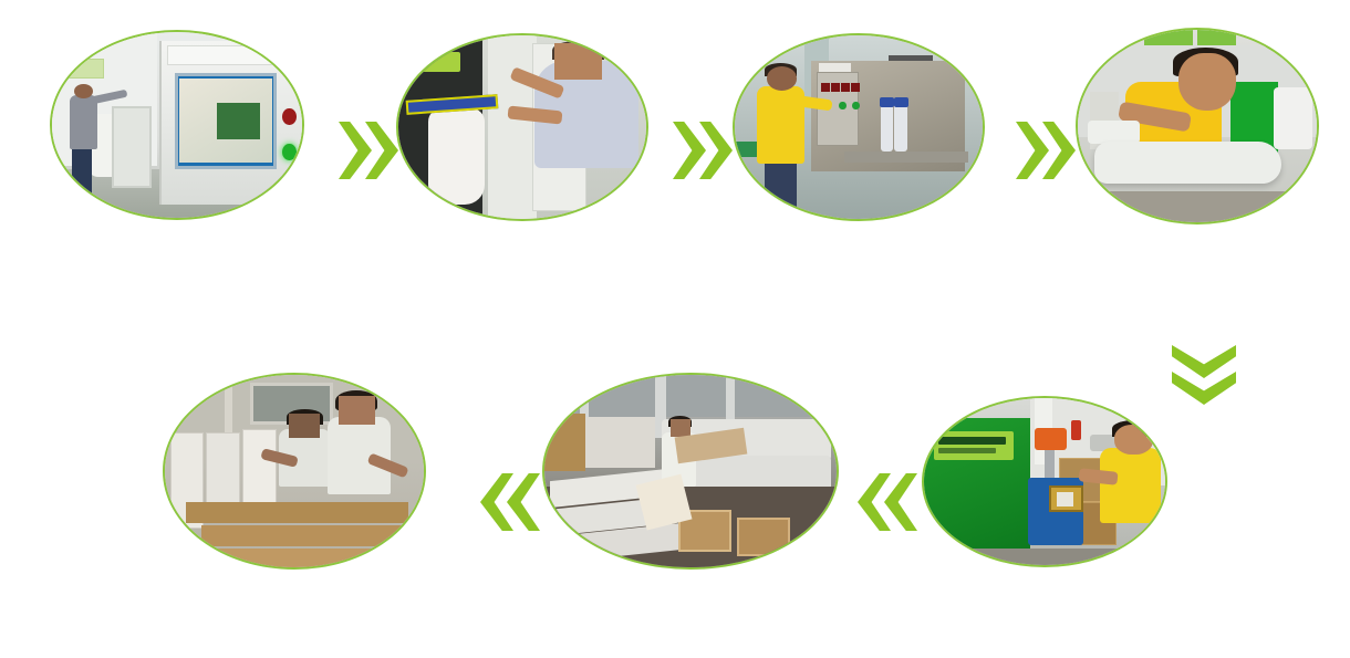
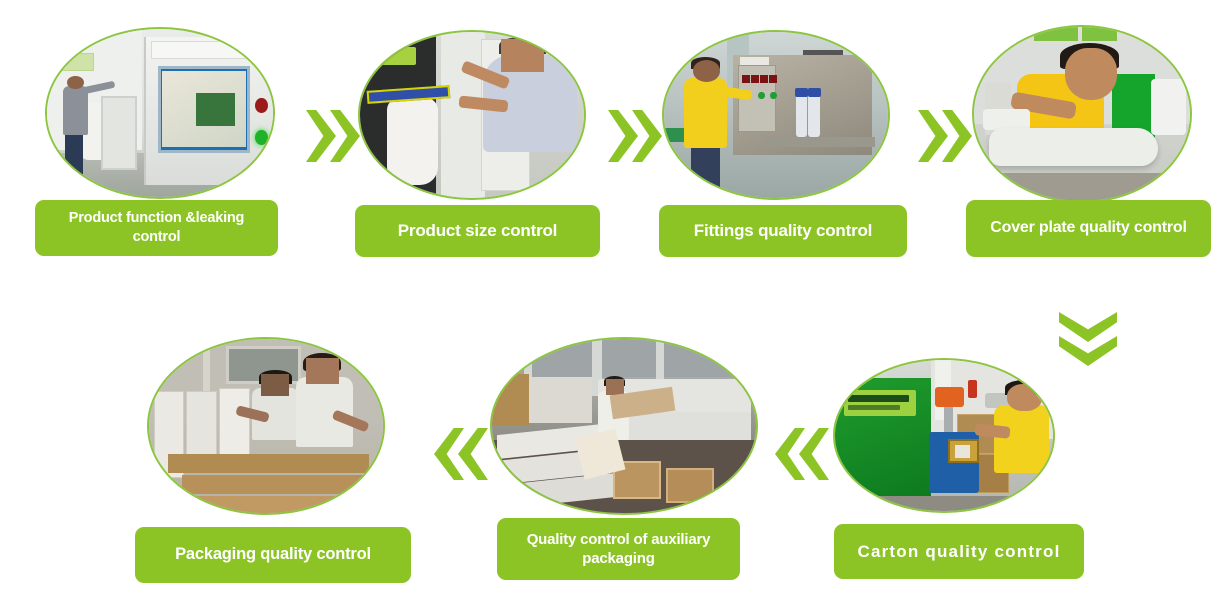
+ Product function &leaking control
+ Product size control
+ Fittings quality control
+ Cover plate quality control
+ Packaging quality control
+ Quality control of auxiliary packaging
+ Carton quality control
